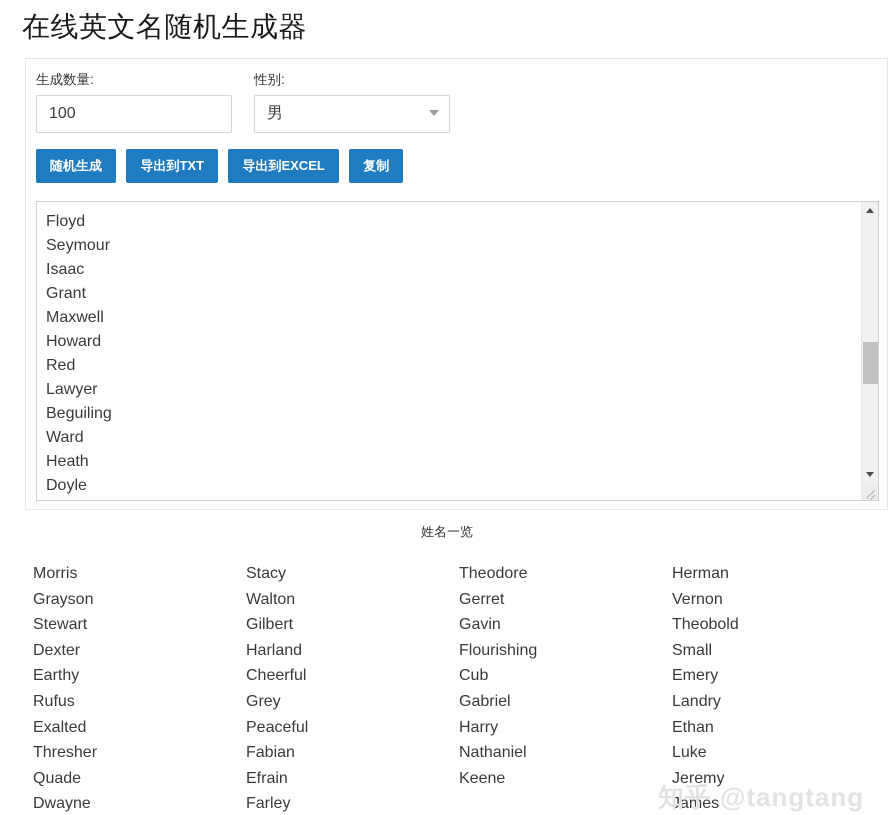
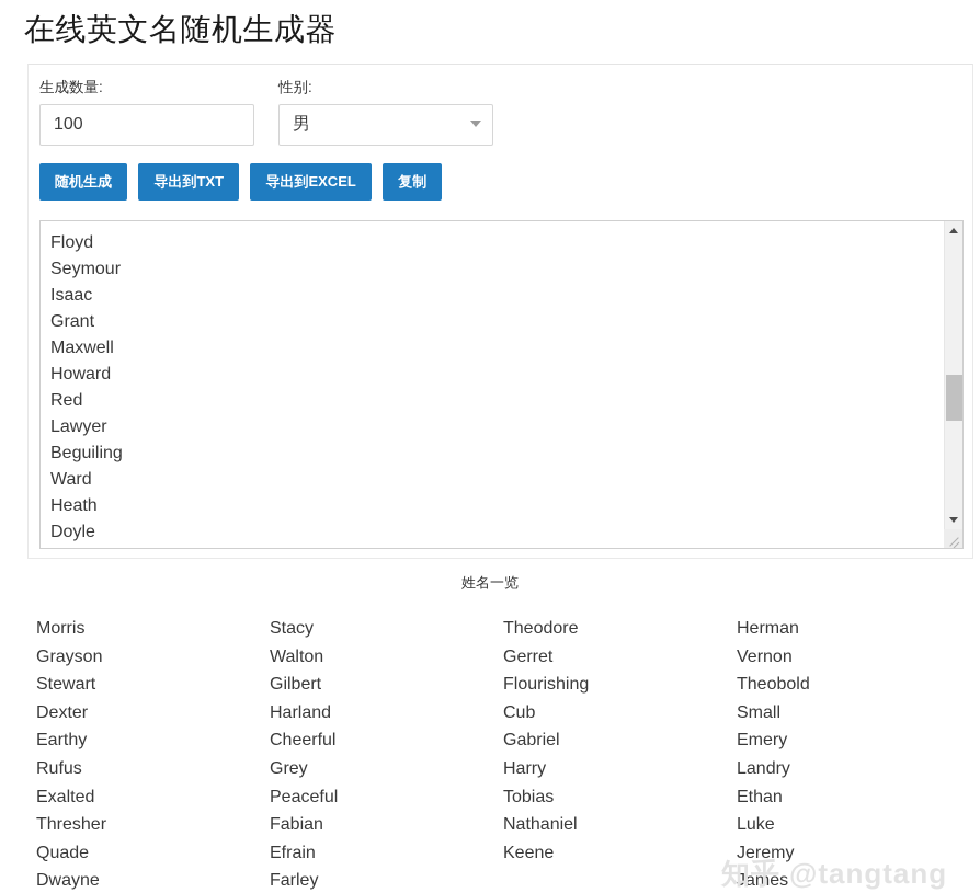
  在线英文名随机生成器
  生成数量:
  100
  性别:
  男
  随机生成 导出到TXT 导出到EXCEL 复制
  Floyd
  Seymour
  Isaac
  Grant
  Maxwell
  Howard
  Red
  Lawyer
  Beguiling
  Ward
  Heath
  Doyle
  姓名一览
  Morris
  Grayson
  Stewart
  Dexter
  Earthy
  Rufus
  Exalted
  Thresher
  Quade
  Dwayne
  Stacy
  Walton
  Gilbert
  Harland
  Cheerful
  Grey
  Peaceful
  Fabian
  Efrain
  Farley
  Theodore
  Gerret
- Gavin
  Flourishing
  Cub
  Gabriel
  Harry
+ Tobias
  Nathaniel
  Keene
  Herman
  Vernon
  Theobold
  Small
  Emery
  Landry
  Ethan
  Luke
  Jeremy
  James
  知乎 @tangtang
